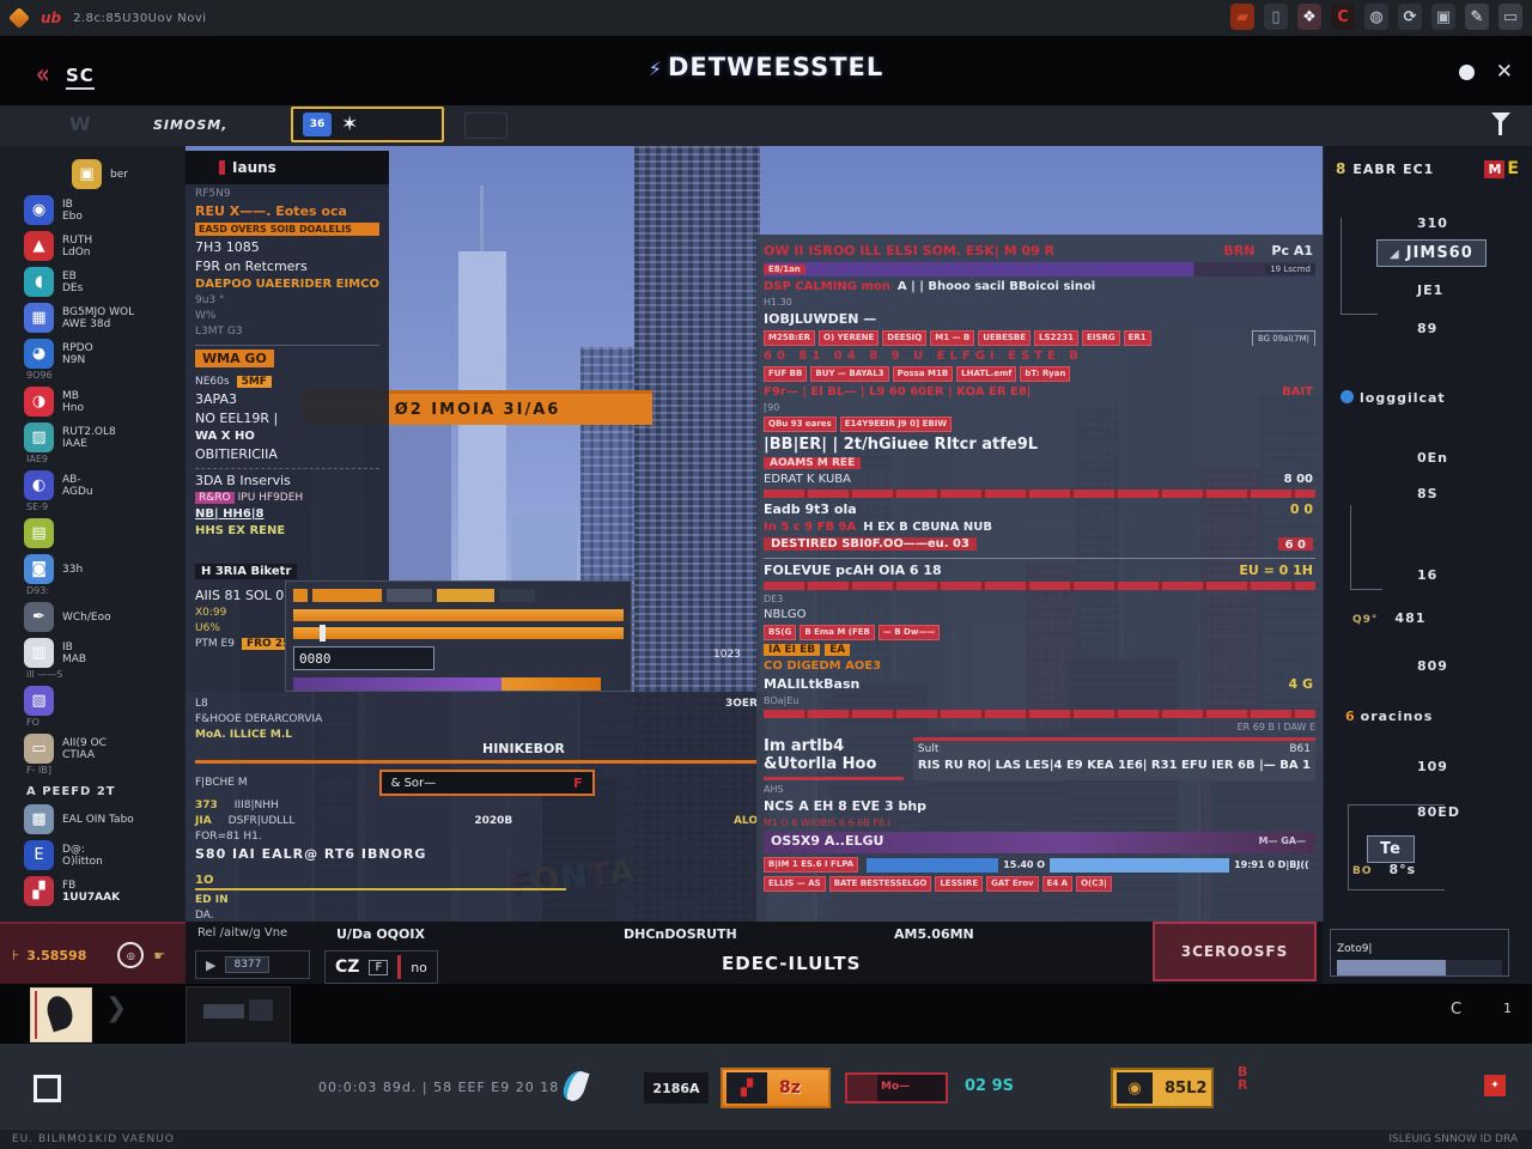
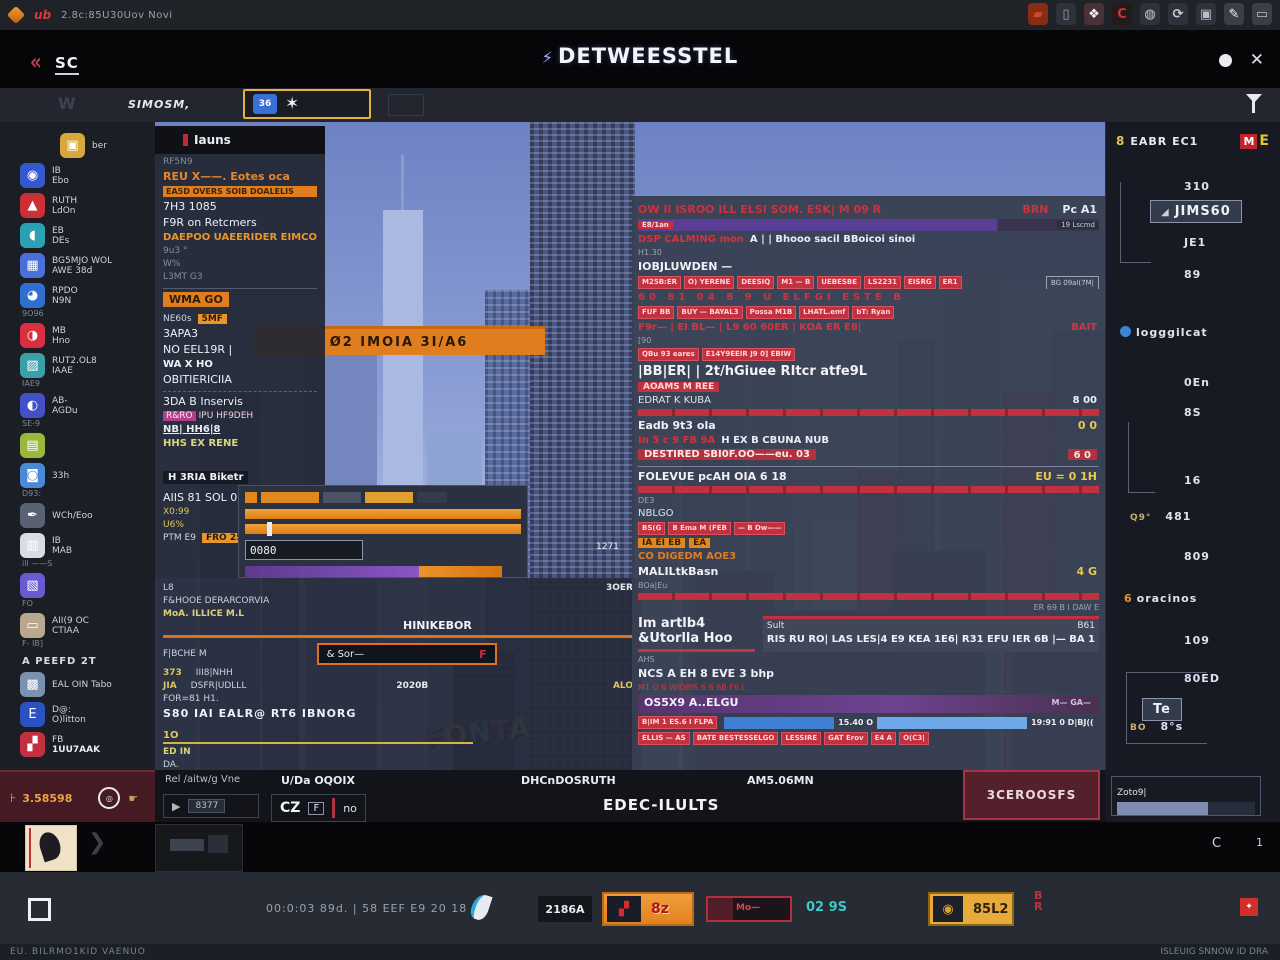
  ub
  2.8c:85U30Uov Novi
  ▰
  ▯
  ❖
  C
  ◍
  ⟳
  ▣
  ✎
  ▭
  «
  SC
  ⚡ DETWEESSTEL
  ✕
  W
  SIMOSM,
  36
  ✶
  ▣
  ber
  ◉
  IB
  Ebo
  ▲
  RUTH
  LdOn
  ◖
  EB
  DEs
  ▦
  BG5MJO WOL
  AWE 38d
  ◕
  RPDO
  N9N
  9O96
  ◑
  MB
  Hno
  ▨
  RUT2.OL8
  IAAE
  IAE9
  ◐
  AB-
  AGDu
  SE-9
  ▤
  ◙
  33h
  D93:
  ✒
  WCh/Eoo
  ▥
  IB
  MAB
  ill ——S
  ▧
  FO
  ▭
  AII(9 OC
  CTIAA
  F- IB]
  A PEEFD 2T
  ▩
  EAL OIN Tabo
  E
  D@:
  O)litton
  ▞
  FB
  1UU7AAK
  ⊦
  3.58598
  ◎
  ☛
  Ø2 IMOIA 3I/A6
- 1023
+ 1271
  Iauns
  RF5N9
  REU X——. Eotes oca
  EA5D OVERS SOIB DOALELIS
  7H3 1085
  F9R on Retcmers
  DAEPOO UAEERIDER EIMCO
  9u3 °
  W%
  L3MT G3
  WMA GO
  NE60s 5MF
  3APA3
  NO EEL19R |
  WA X HO
  OBITIERICIIA
  3DA B Inservis
  R&RO IPU HF9DEH
  NB| HH6|8
  HHS EX RENE
  H 3RIA Biketr
  AIIS 81 SOL 0
  X0:99
  U6%
  PTM E9 FRO 2
  0080
  L8
  3OER
  F&HOOE DERARCORVIA
  MoA. ILLICE M.L
  HINIKEBOR
  F|BCHE M
  & Sor—
  F
  373 III8|NHH
  JIA DSFR|UDLLL 2020B
  ALO
  FOR=81 H1.
  S80 IAI EALR@ RT6 IBNORG
  1O
  ED IN
  DA.
  OW II ISROO ILL ELSI SOM. ESK| M 09 R
  BRN Pc A1
  E8/1an
  19 Lscmd
  DSP CALMING mon A | | Bhooo sacil BBoicoi sinoi
  H1.30
  IOBJLUWDEN —
  M25B:ER O) YERENE DEESIQ M1 — B UEBESBE LS2231 EISRG ER1
  BG 09al(7M|
  60 81 04 8 9 U ELFGI ESTE B
  FUF BB BUY — BAYAL3 Possa M1B LHATL.emf bT: Ryan
  F9r— | EI BL— | L9 60 60ER | KOA ER E8|
  BAIT
  [90
  QBu 93 eares E14Y9EEIR J9 0] EBIW
  |BB|ER| | 2t/hGiuee RItcr atfe9L
  AOAMS M REE
  EDRAT K KUBA
  8 00
  Eadb 9t3 ola
  0 0
  In 5 c 9 FB 9A H EX B CBUNA NUB
  DESTIRED SBI0F.OO——eu. 03
  6 0
  FOLEVUE pcAH OIA 6 18
  EU = 0 1H
  DE3
  NBLGO
  BS(G B Ema M (FEB — B Dw——
  IA EI EB EA
  CO DIGEDM AOE3
  MALILtkBasn
  4 G
  BOa|Eu
  ER 69 B I DAW E
  Im artlb4 &Utorlla Hoo
  Sult
  B61
  RIS RU RO| LAS LES|4 E9 KEA 1E6| R31 EFU IER 6B |— BA 1
  AHS
  NCS A EH 8 EVE 3 bhp
  M1 O 6 WIOBIS 6 6 6B F6 I
  OS5X9 A..ELGU
  M— GA—
  B|IM 1 ES.6 I FLPA
  15.40 O
  19:91 0 D|BJ((
  ELLIS — AS BATE BESTESSELGO LESSIRE GAT Erov E4 A O(C3|
  8
  EABR EC1
  M E
  310
  ◢ JIMS60
  JE1
  89
  logggilcat
  0En
  8S
  16
  Q9° 481
  809
  6 oracinos
  109
  80ED
  Te
  BO 8°s
  Zoto9|
  Rel /aitw/g Vne
  U/Da OQOIX
  DHCnDOSRUTH
  AM5.06MN
  ▶
  8377
  CZ
  F
  no
  EDEC-ILULTS
  3CEROOSFS
  ❯
  C
  1
  00:0:03 89d. | 58 EEF E9 20 18
  2186A
  ▞
  8z
  Mo—
  02 9S
  ◉
  85L2
  B
  R
  ✦
  EU. BILRMO1KID VAENUO
  ISLEUIG SNNOW ID DRA
